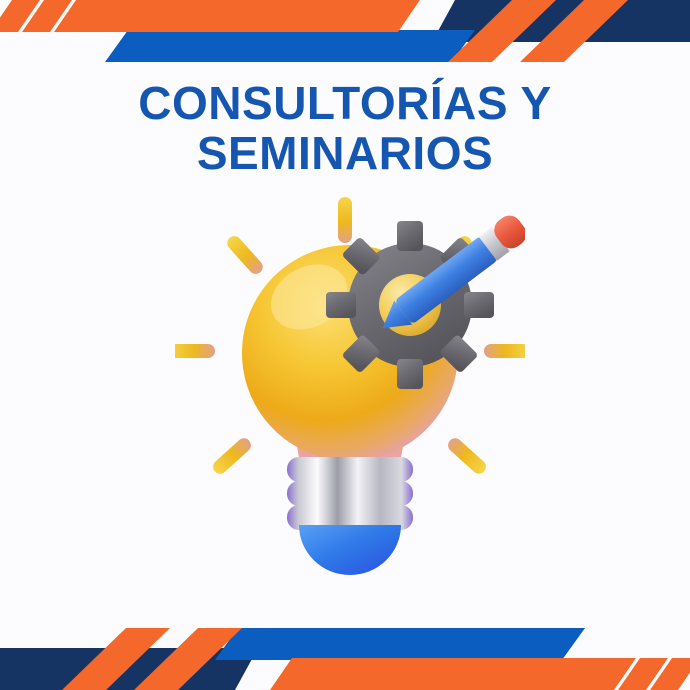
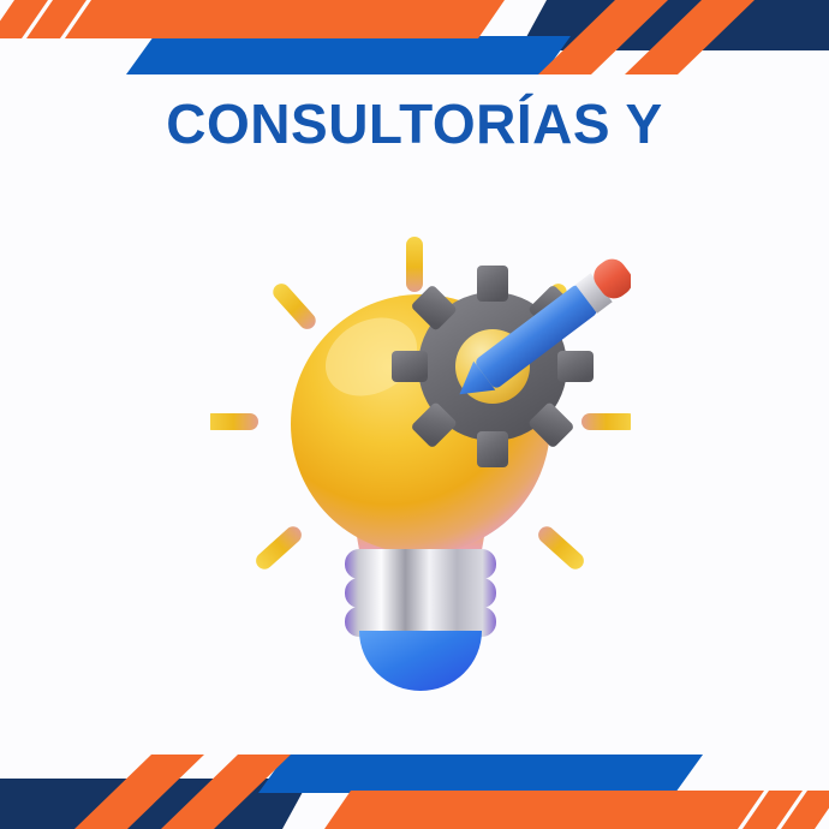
  CONSULTORÍAS Y
- SEMINARIOS
